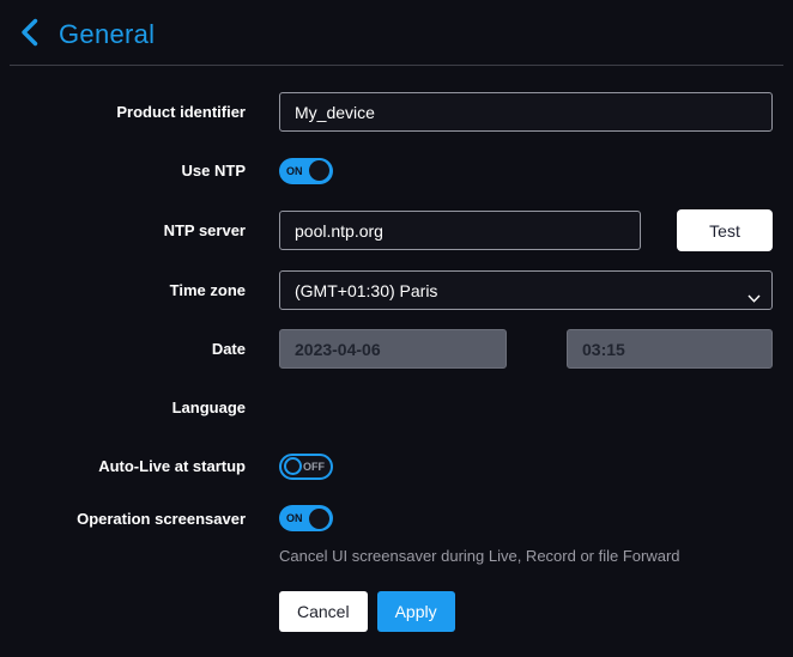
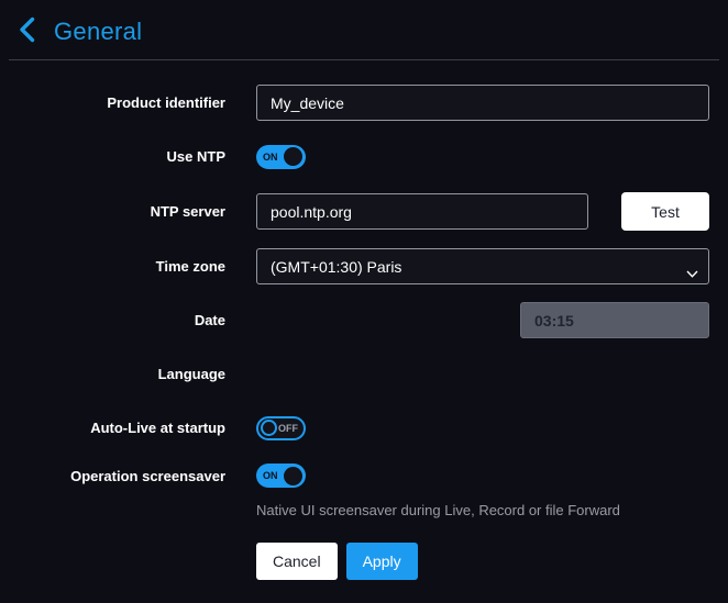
  General
  Product identifier
  My_device
  Use NTP
  ON
  NTP server
  pool.ntp.org
  Test
  Time zone
  (GMT+01:30) Paris
  Date
- 2023-04-06
  03:15
  Language
  Auto-Live at startup
  OFF
  Operation screensaver
  ON
- Cancel UI screensaver during Live, Record or file Forward
+ Native UI screensaver during Live, Record or file Forward
  Cancel
  Apply
